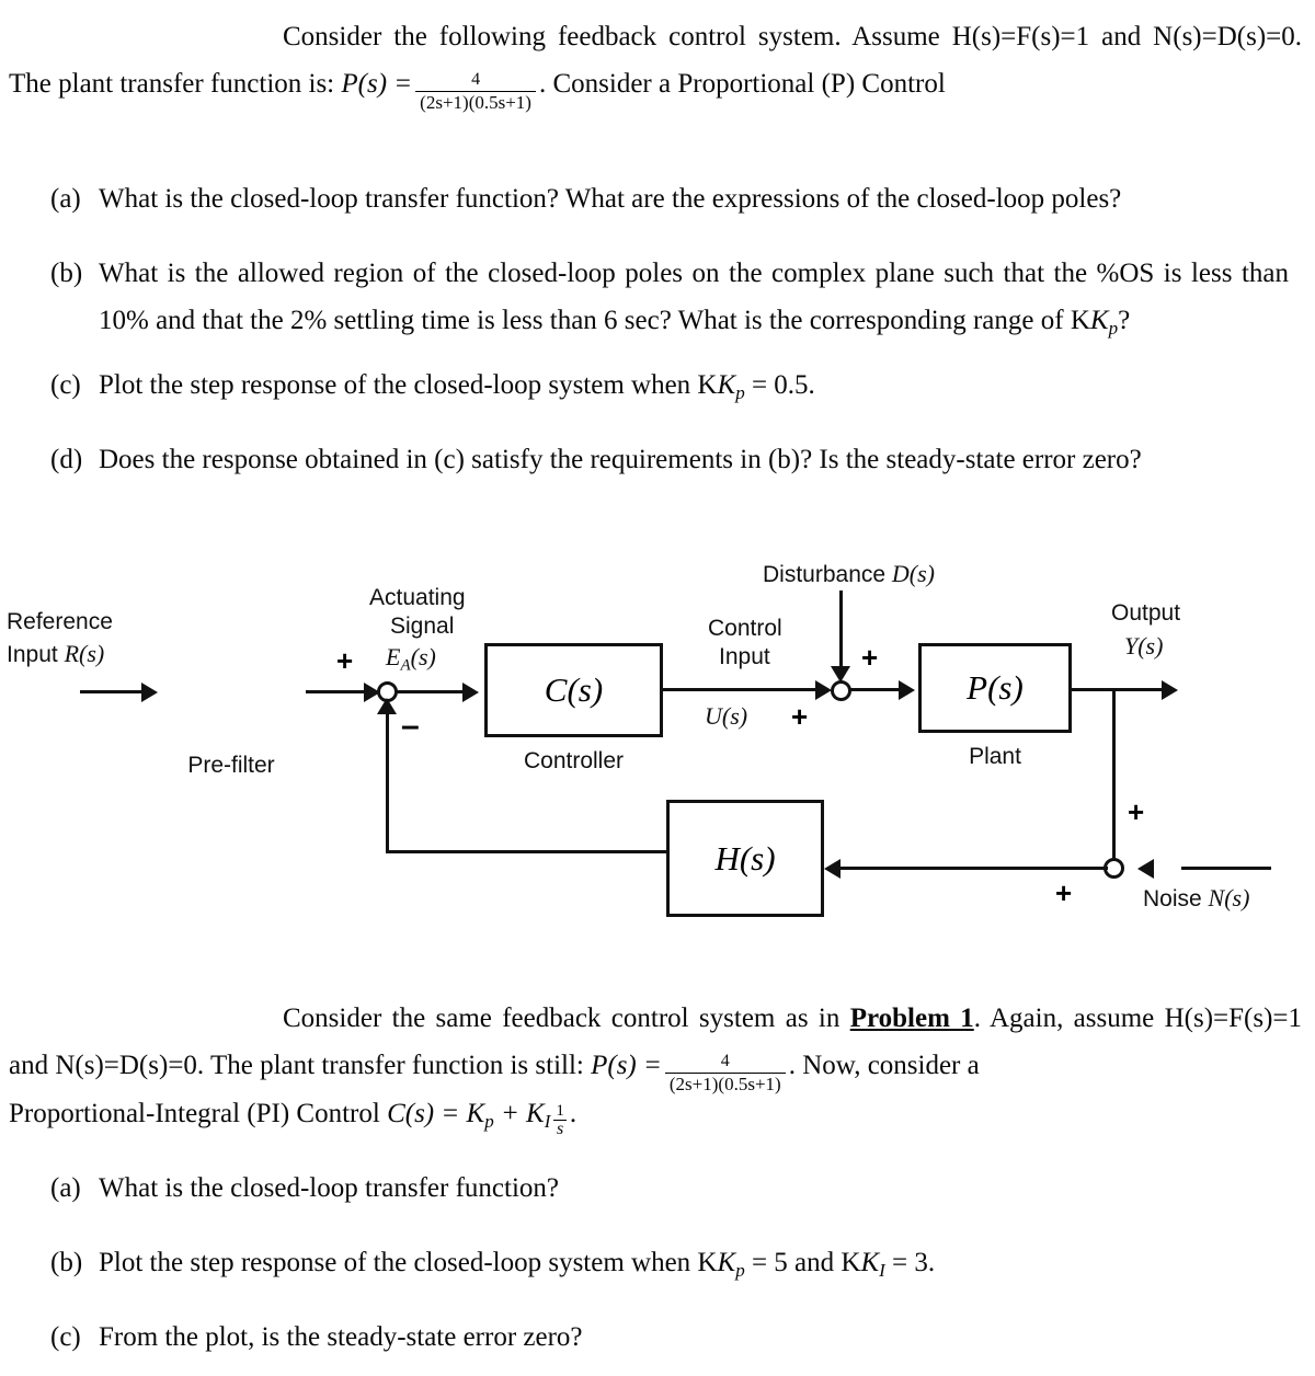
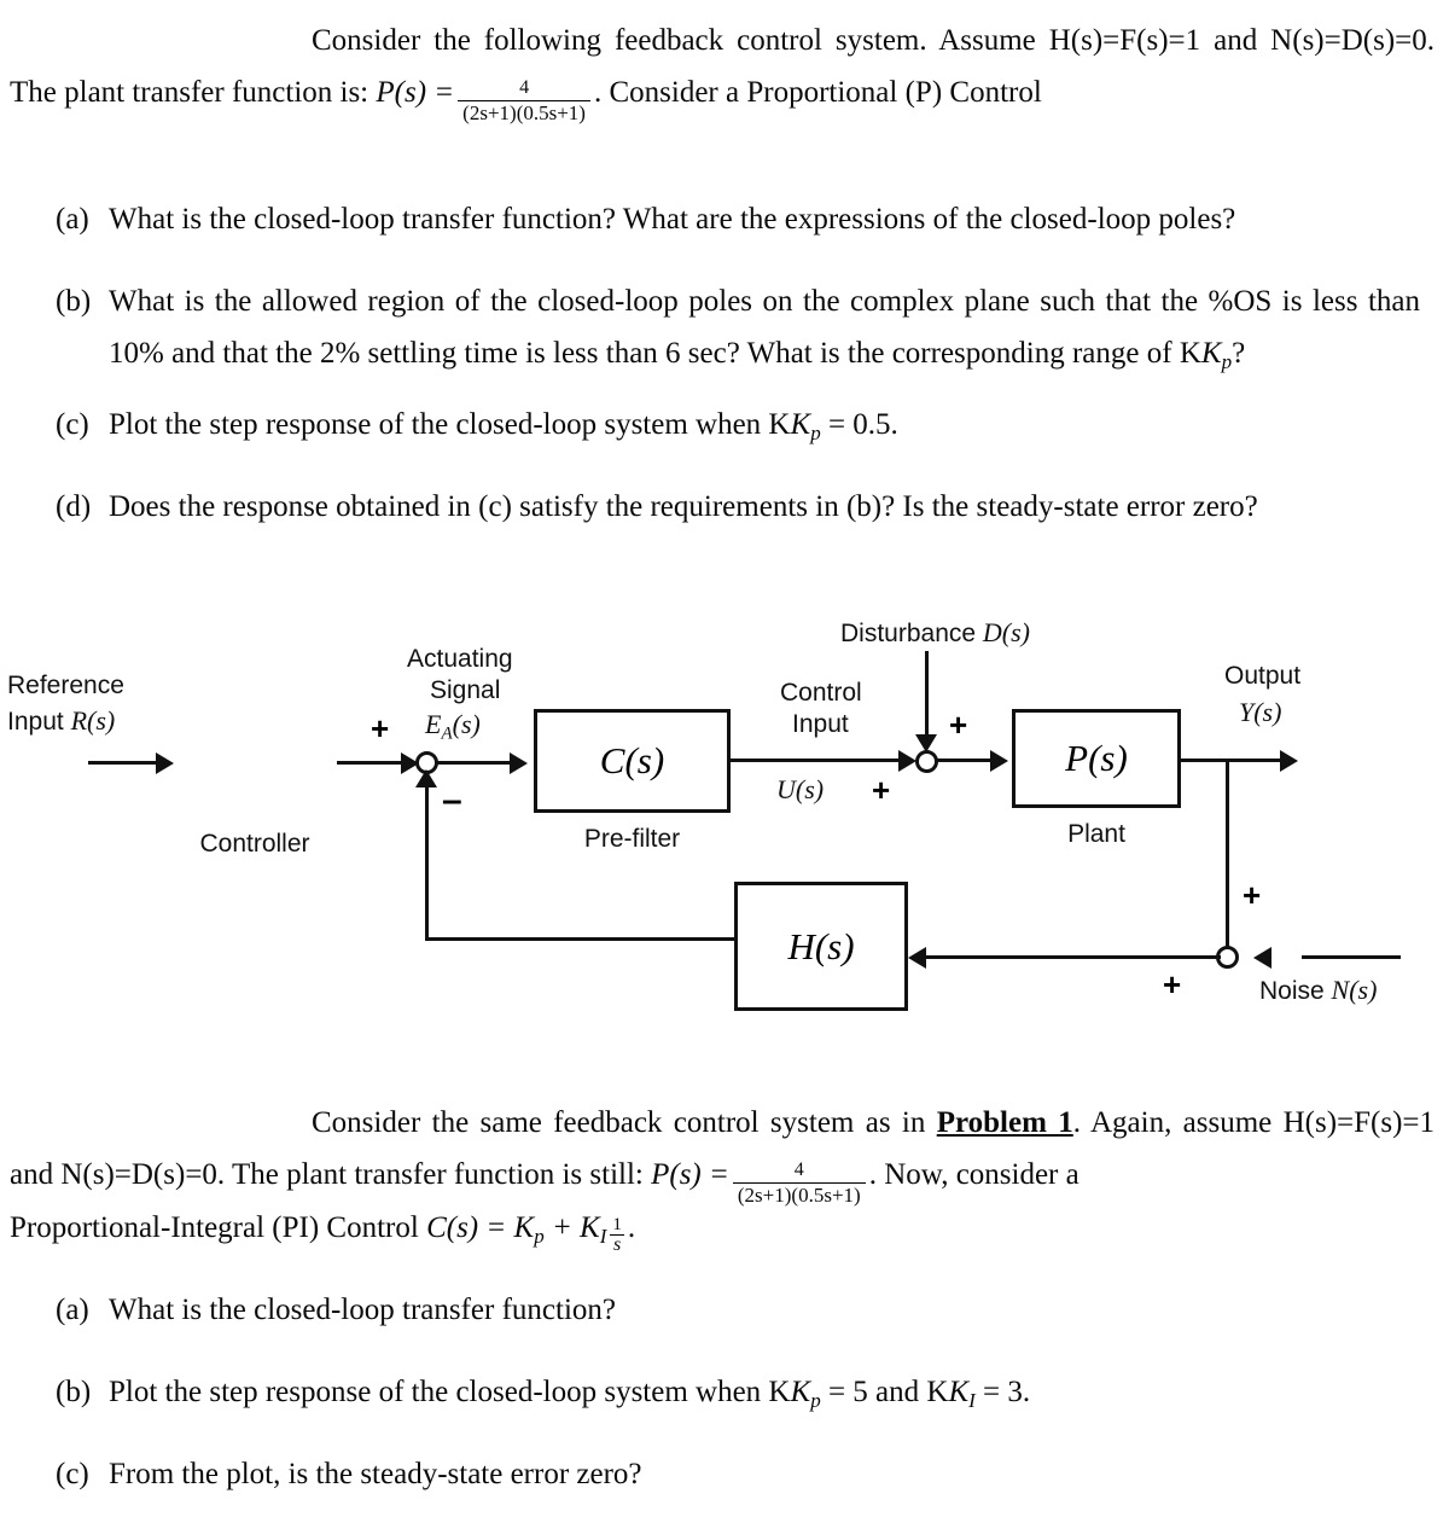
  Consider the following feedback control system. Assume H(s)=F(s)=1 and N(s)=D(s)=0. The plant transfer function is: P(s) =
  4
  (2s+1)(0.5s+1)
  . Consider a Proportional (P) Control
  (a)
  What is the closed-loop transfer function? What are the expressions of the closed-loop poles?
  (b)
  What is the allowed region of the closed-loop poles on the complex plane such that the %OS is less than 10% and that the 2% settling time is less than 6 sec? What is the corresponding range of KKp?
  (c)
  Plot the step response of the closed-loop system when KKp = 0.5.
  (d)
  Does the response obtained in (c) satisfy the requirements in (b)? Is the steady-state error zero?
  Reference
  Input R(s)
- Pre-filter
+ Controller
  +
  –
  Actuating
  Signal
  EA(s)
  C(s)
- Controller
+ Pre-filter
  Control
  Input
  U(s)
  +
  Disturbance D(s)
  +
  P(s)
  Plant
  Output
  Y(s)
  +
  +
  Noise N(s)
  H(s)
  Consider the same feedback control system as in Problem 1. Again, assume H(s)=F(s)=1 and N(s)=D(s)=0. The plant transfer function is still: P(s) =
  4
  (2s+1)(0.5s+1)
  . Now, consider a
  Proportional-Integral (PI) Control C(s) = Kp + KI
  1
  s
  .
  (a)
  What is the closed-loop transfer function?
  (b)
  Plot the step response of the closed-loop system when KKp = 5 and KKI = 3.
  (c)
  From the plot, is the steady-state error zero?
